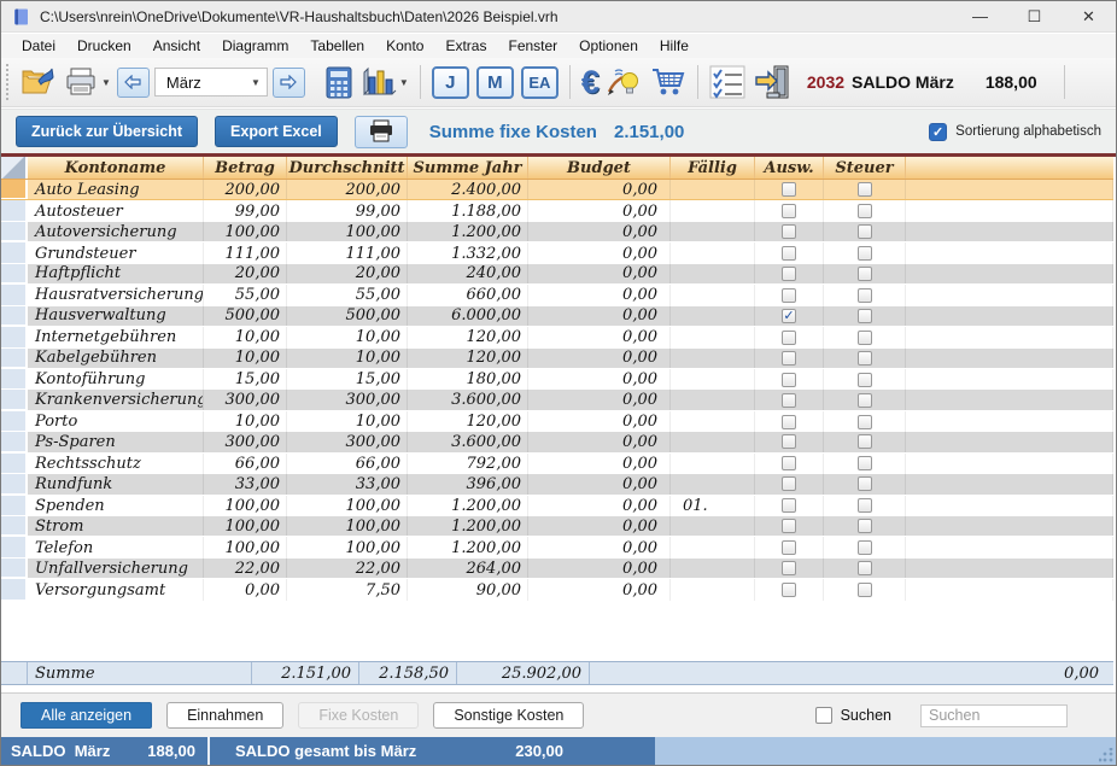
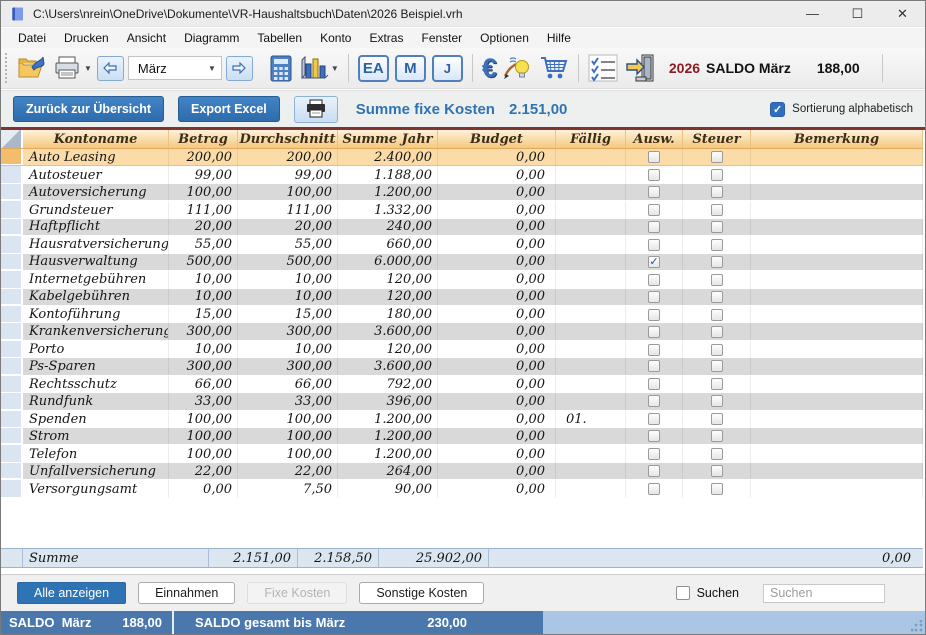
  C:\Users\nrein\OneDrive\Dokumente\VR-Haushaltsbuch\Daten\2026 Beispiel.vrh
  —
  ☐
  ✕
  Datei
  Drucken
  Ansicht
  Diagramm
  Tabellen
  Konto
  Extras
  Fenster
  Optionen
  Hilfe
  ▼
  März
  ▼
  ▼
- J
+ EA
  M
- EA
+ J
  €
- 2032
+ 2026
  SALDO März
  188,00
  Zurück zur Übersicht
  Export Excel
  Summe fixe Kosten
  2.151,00
  ✓
  Sortierung alphabetisch
  Kontoname
  Betrag
  Durchschnitt
  Summe Jahr
  Budget
  Fällig
  Ausw.
  Steuer
+ Bemerkung
  Auto Leasing
  200,00
  200,00
  2.400,00
  0,00
  Autosteuer
  99,00
  99,00
  1.188,00
  0,00
  Autoversicherung
  100,00
  100,00
  1.200,00
  0,00
  Grundsteuer
  111,00
  111,00
  1.332,00
  0,00
  Haftpflicht
  20,00
  20,00
  240,00
  0,00
  Hausratversicherung
  55,00
  55,00
  660,00
  0,00
  Hausverwaltung
  500,00
  500,00
  6.000,00
  0,00
  ✓
  Internetgebühren
  10,00
  10,00
  120,00
  0,00
  Kabelgebühren
  10,00
  10,00
  120,00
  0,00
  Kontoführung
  15,00
  15,00
  180,00
  0,00
  Krankenversicherung
  300,00
  300,00
  3.600,00
  0,00
  Porto
  10,00
  10,00
  120,00
  0,00
  Ps-Sparen
  300,00
  300,00
  3.600,00
  0,00
  Rechtsschutz
  66,00
  66,00
  792,00
  0,00
  Rundfunk
  33,00
  33,00
  396,00
  0,00
  Spenden
  100,00
  100,00
  1.200,00
  0,00
  01.
  Strom
  100,00
  100,00
  1.200,00
  0,00
  Telefon
  100,00
  100,00
  1.200,00
  0,00
  Unfallversicherung
  22,00
  22,00
  264,00
  0,00
  Versorgungsamt
  0,00
  7,50
  90,00
  0,00
  Summe
  2.151,00
  2.158,50
  25.902,00
  0,00
  Alle anzeigen
  Einnahmen
  Fixe Kosten
  Sonstige Kosten
  Suchen
  Suchen
  SALDO März
  188,00
  SALDO gesamt bis März
  230,00
